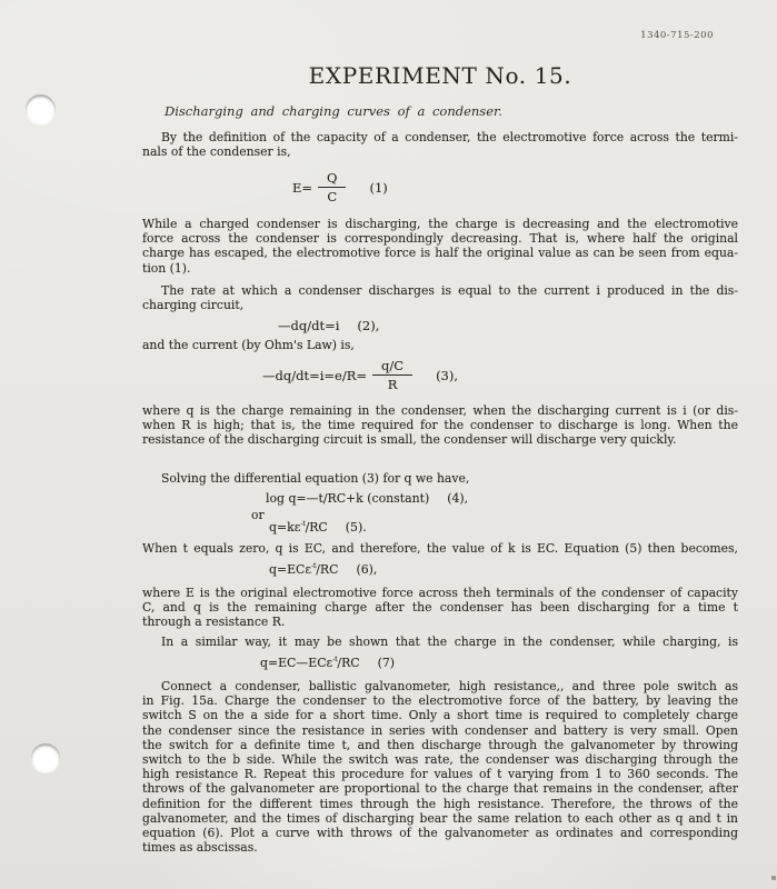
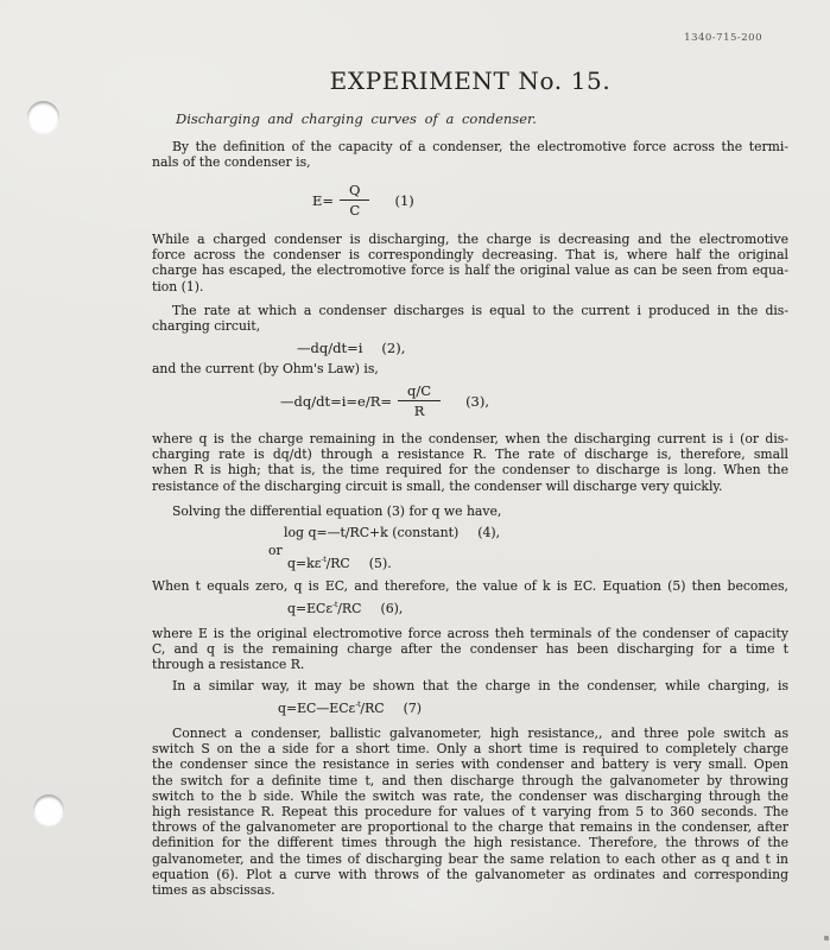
  1340-715-200
  EXPERIMENT No. 15.
  Discharging and charging curves of a condenser.
  By the definition of the capacity of a condenser, the electromotive force across the termi-
  nals of the condenser is,
  E=
  Q
  C
  (1)
  While a charged condenser is discharging, the charge is decreasing and the electromotive
  force across the condenser is correspondingly decreasing. That is, where half the original
  charge has escaped, the electromotive force is half the original value as can be seen from equa-
  tion (1).
  The rate at which a condenser discharges is equal to the current i produced in the dis-
  charging circuit,
  —dq/dt=i
  (2),
  and the current (by Ohm's Law) is,
  —dq/dt=i=e/R=
  q/C
  R
  (3),
  where q is the charge remaining in the condenser, when the discharging current is i (or dis-
+ charging rate is dq/dt) through a resistance R. The rate of discharge is, therefore, small
  when R is high; that is, the time required for the condenser to discharge is long. When the
  resistance of the discharging circuit is small, the condenser will discharge very quickly.
  Solving the differential equation (3) for q we have,
  log q=—t/RC+k (constant)
  (4),
  or
  q=kε
  -t
  /RC
  (5).
  When t equals zero, q is EC, and therefore, the value of k is EC. Equation (5) then becomes,
  q=ECε
  -t
  /RC
  (6),
  where E is the original electromotive force across theh terminals of the condenser of capacity
  C, and q is the remaining charge after the condenser has been discharging for a time t
  through a resistance R.
  In a similar way, it may be shown that the charge in the condenser, while charging, is
  q=EC—ECε
  -t
  /RC
  (7)
  Connect a condenser, ballistic galvanometer, high resistance,, and three pole switch as
- in Fig. 15a. Charge the condenser to the electromotive force of the battery, by leaving the
  switch S on the a side for a short time. Only a short time is required to completely charge
  the condenser since the resistance in series with condenser and battery is very small. Open
  the switch for a definite time t, and then discharge through the galvanometer by throwing
  switch to the b side. While the switch was rate, the condenser was discharging through the
- high resistance R. Repeat this procedure for values of t varying from 1 to 360 seconds. The
+ high resistance R. Repeat this procedure for values of t varying from 5 to 360 seconds. The
  throws of the galvanometer are proportional to the charge that remains in the condenser, after
  definition for the different times through the high resistance. Therefore, the throws of the
  galvanometer, and the times of discharging bear the same relation to each other as q and t in
  equation (6). Plot a curve with throws of the galvanometer as ordinates and corresponding
  times as abscissas.
